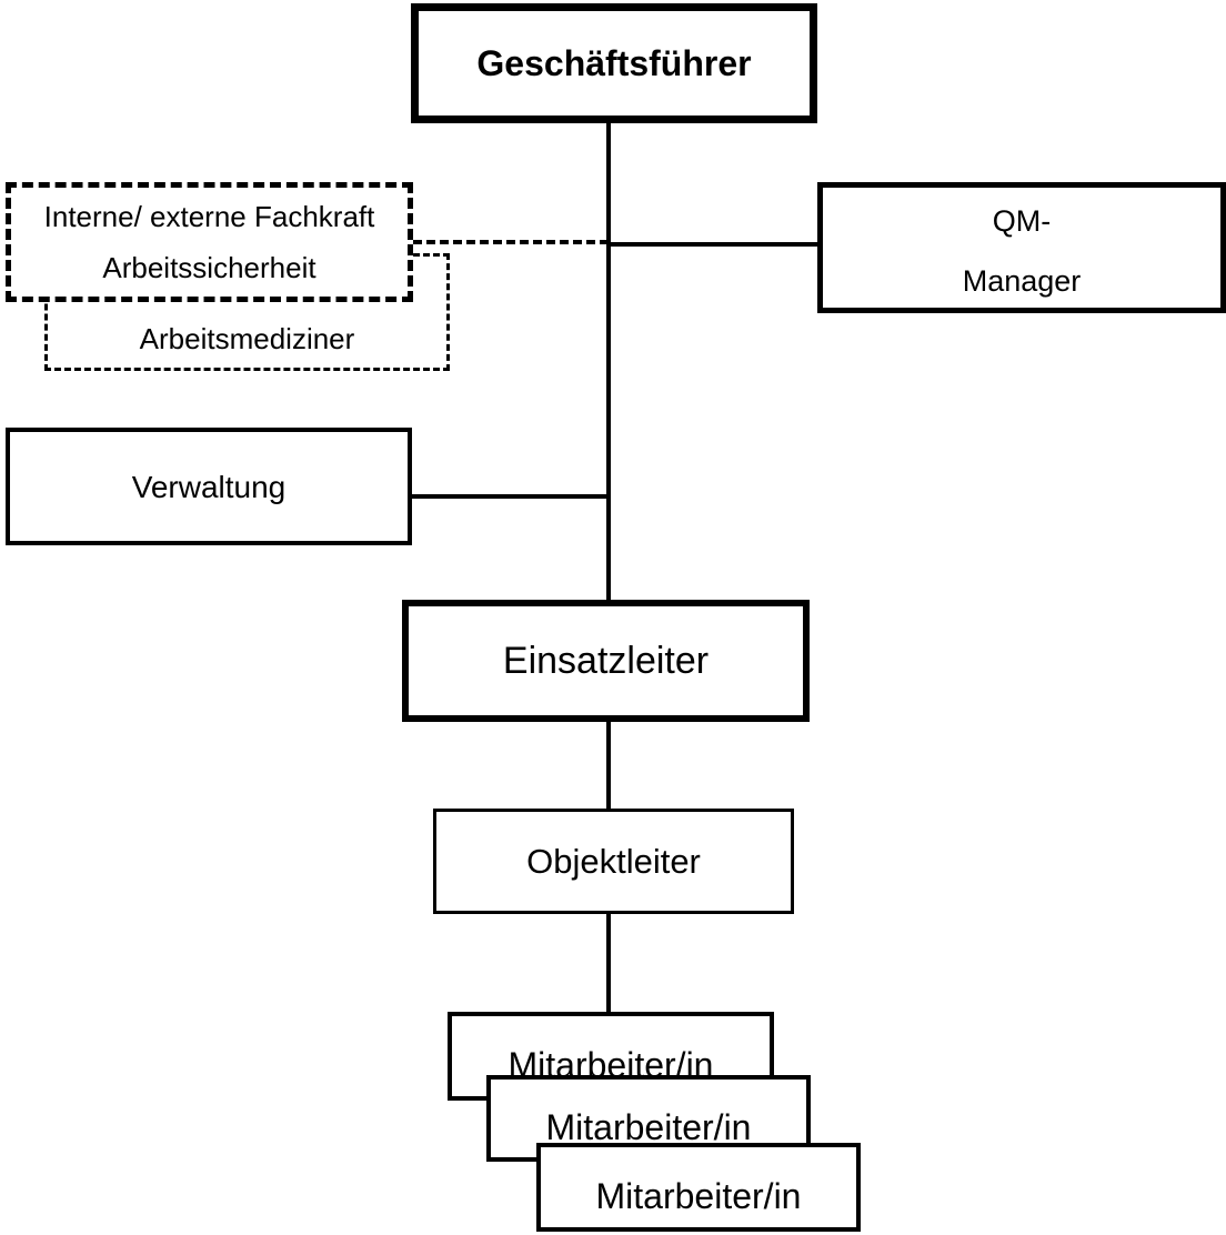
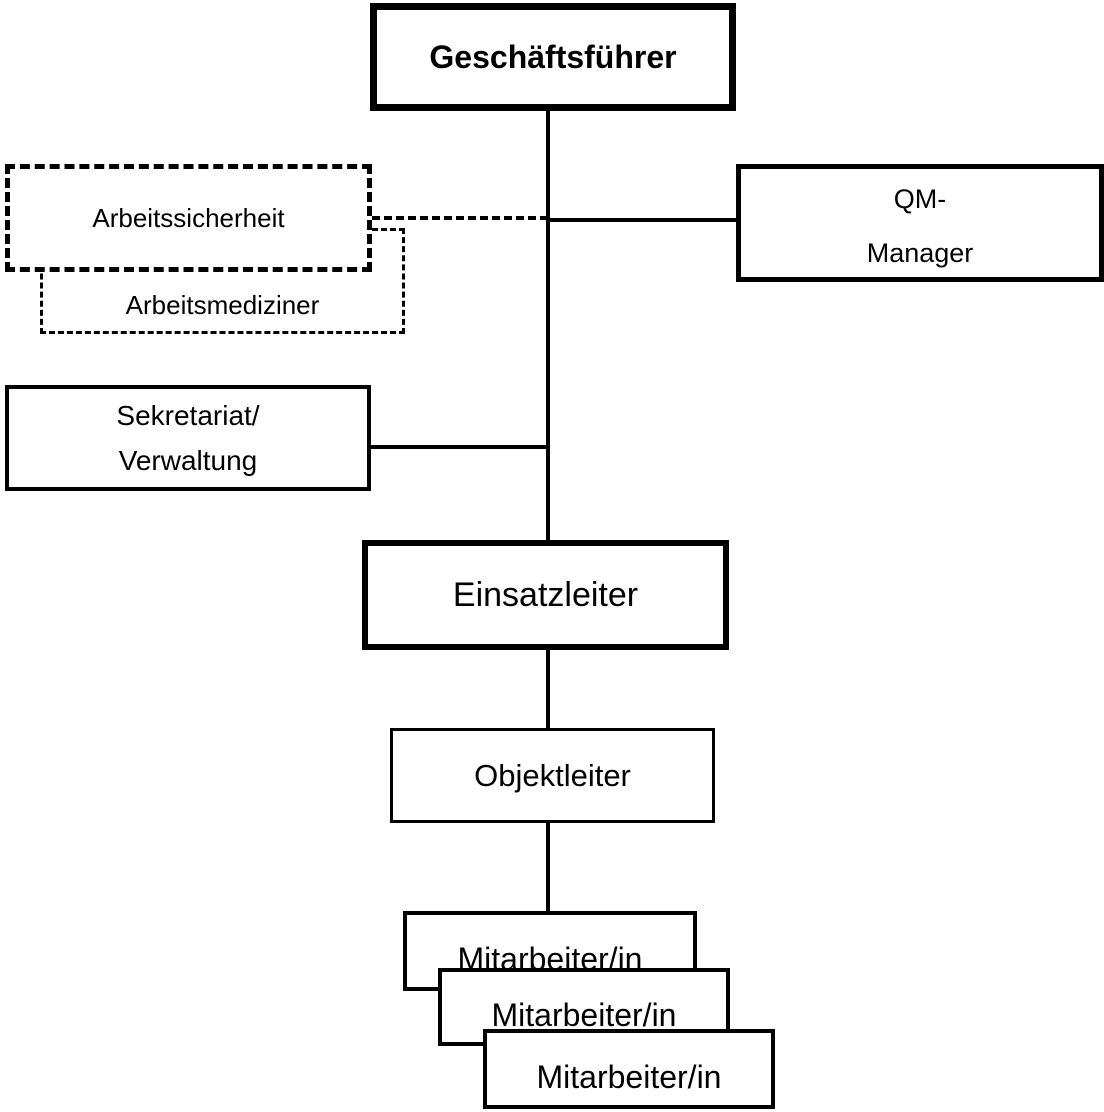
  Arbeitsmediziner
- Interne/ externe Fachkraft
  Arbeitssicherheit
  Geschäftsführer
  QM-
  Manager
+ Sekretariat/
  Verwaltung
  Einsatzleiter
  Objektleiter
  Mitarbeiter/in
  Mitarbeiter/in
  Mitarbeiter/in
